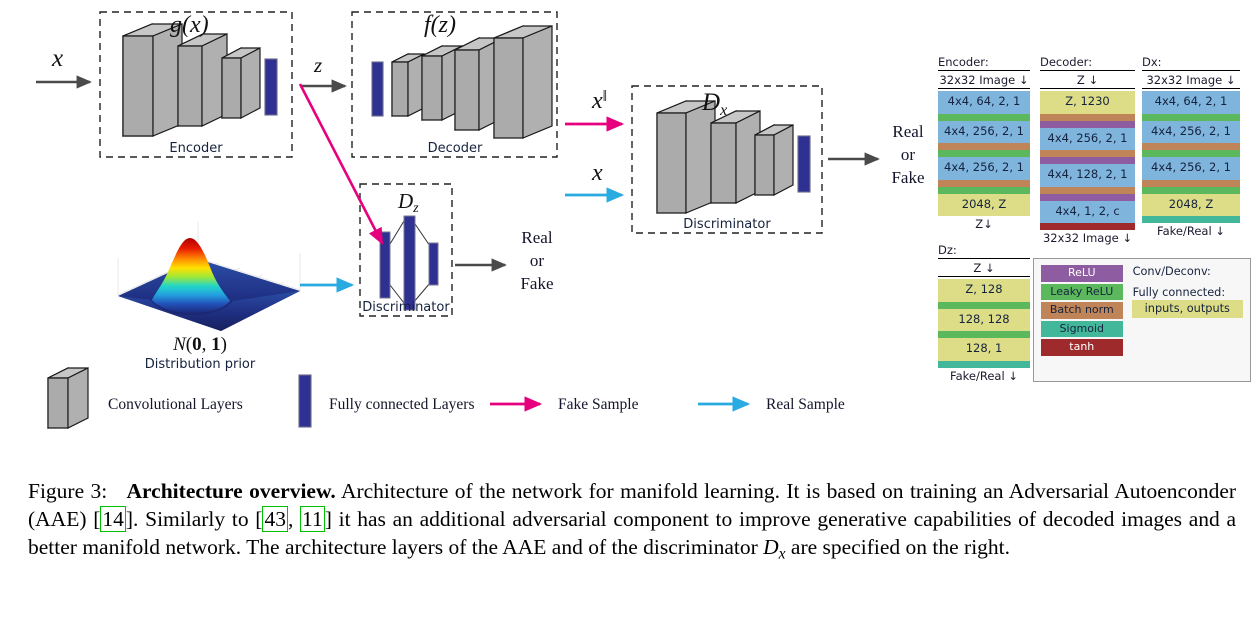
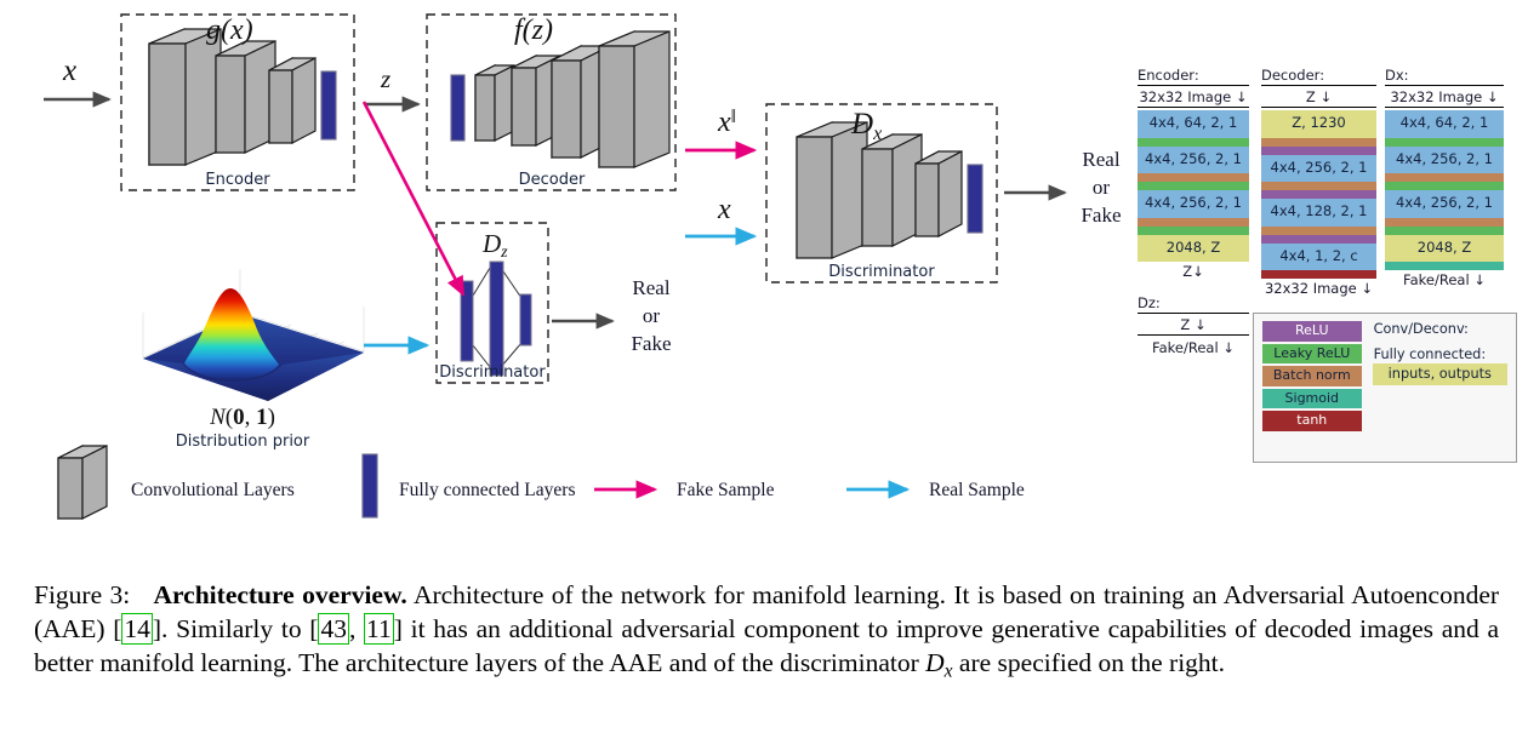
  x
  z
  g(x)
  f(z)
  Encoder
  Decoder
  Dz
  Discriminator
  Dx
  Discriminator
  x‖
  x
  Real
  or
  Fake
  Real
  or
  Fake
  N(0, 1)
  Distribution prior
  Convolutional Layers
  Fully connected Layers
  Fake Sample
  Real Sample
  Encoder:
  32x32 Image ↓
  4x4, 64, 2, 1
  4x4, 256, 2, 1
  4x4, 256, 2, 1
  2048, Z
  Z↓
  Dz:
  Z ↓
- Z, 128
- 128, 128
- 128, 1
  Fake/Real ↓
  Decoder:
  Z ↓
  Z, 1230
  4x4, 256, 2, 1
  4x4, 128, 2, 1
  4x4, 1, 2, c
  32x32 Image ↓
  Dx:
  32x32 Image ↓
  4x4, 64, 2, 1
  4x4, 256, 2, 1
  4x4, 256, 2, 1
  2048, Z
  Fake/Real ↓
  ReLU
  Leaky ReLU
  Batch norm
  Sigmoid
  tanh
  Conv/Deconv:
  Fully connected:
  inputs, outputs
- Figure 3: Architecture overview. Architecture of the network for manifold learning. It is based on training an Adversarial Autoenconder (AAE) [14]. Similarly to [43, 11] it has an additional adversarial component to improve generative capabilities of decoded images and a better manifold network. The architecture layers of the AAE and of the discriminator Dx are specified on the right.
+ Figure 3: Architecture overview. Architecture of the network for manifold learning. It is based on training an Adversarial Autoenconder (AAE) [14]. Similarly to [43, 11] it has an additional adversarial component to improve generative capabilities of decoded images and a better manifold learning. The architecture layers of the AAE and of the discriminator Dx are specified on the right.
